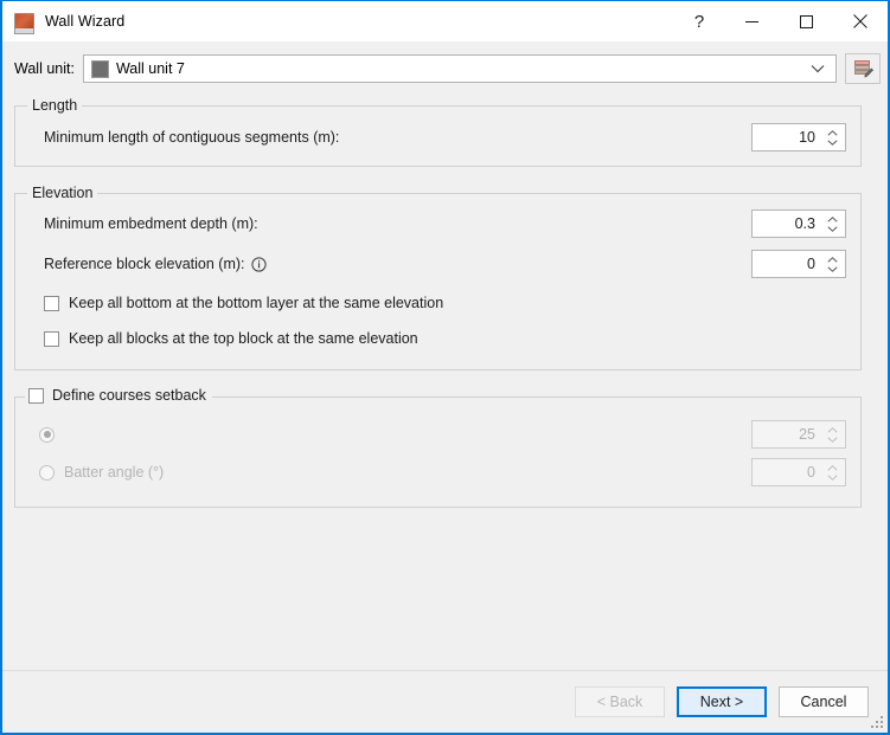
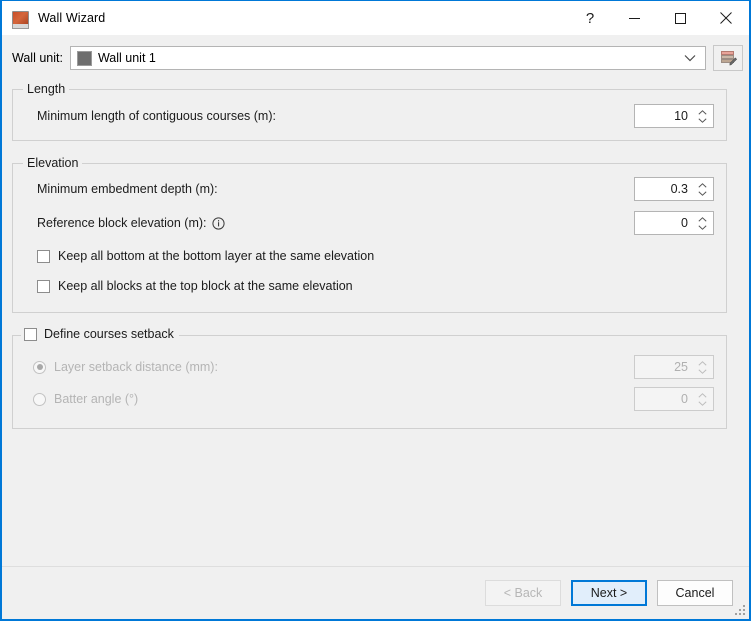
  Wall Wizard
  ?
  Wall unit:
- Wall unit 7
+ Wall unit 1
  Length
- Minimum length of contiguous segments (m):
+ Minimum length of contiguous courses (m):
  10
  Elevation
  Minimum embedment depth (m):
  0.3
  Reference block elevation (m):
  0
  Keep all bottom at the bottom layer at the same elevation
  Keep all blocks at the top block at the same elevation
  Define courses setback
+ Layer setback distance (mm):
  25
  Batter angle (°)
  0
  < Back
  Next >
  Cancel
